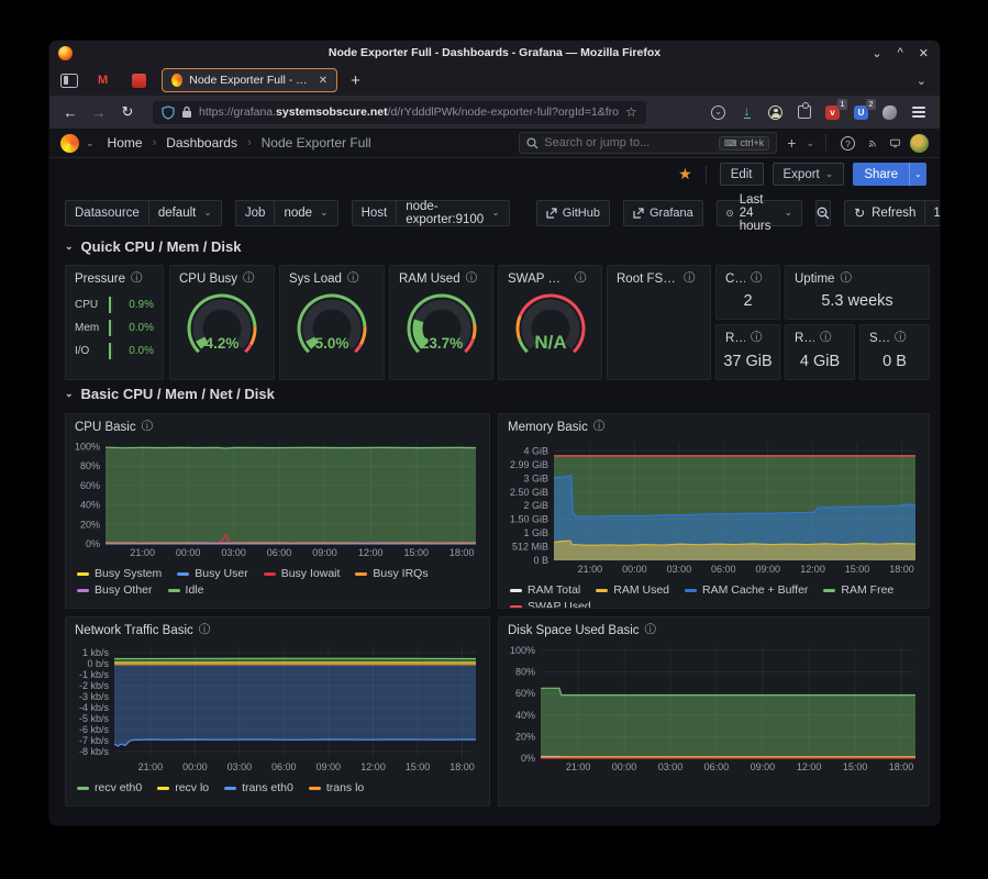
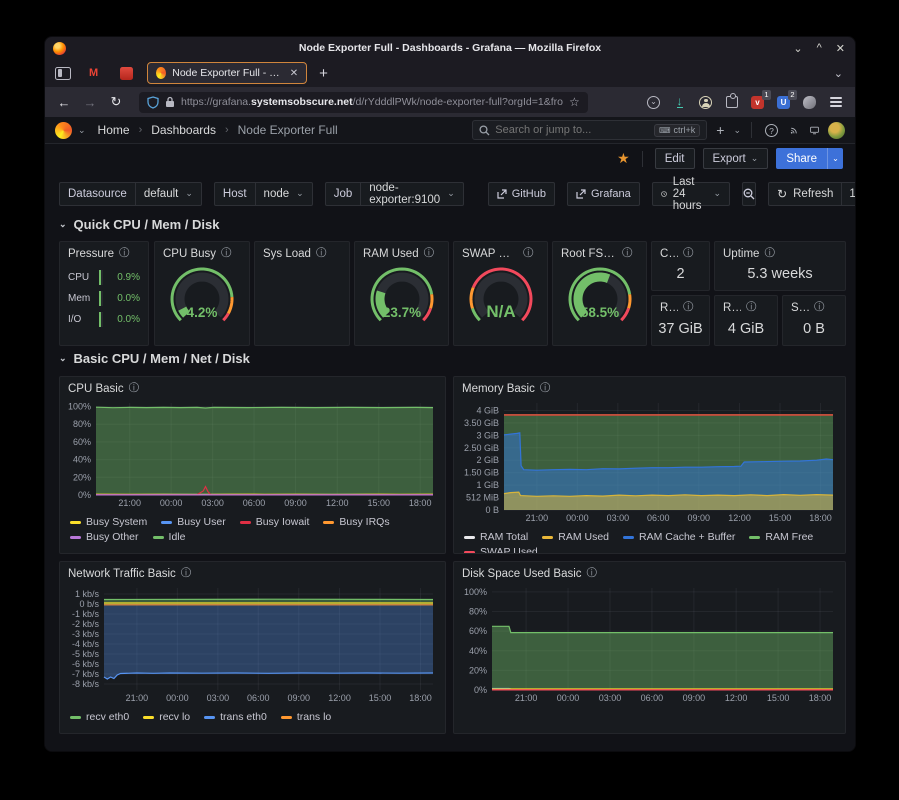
  Node Exporter Full - Dashboards - Grafana — Mozilla Firefox
  ⌄
  ^
  ✕
  M
  Node Exporter Full - Da
  ✕
  +
  ⌄
  ←
  →
  ↻
  https://grafana.systemsobscure.net/d/rYdddlPWk/node-exporter-full?orgId=1&fro
  ☆
  ⌄
  ↓
  v
  1
  U
  2
  ⌄
  Home
  ›
  Dashboards
  ›
  Node Exporter Full
  Search or jump to...
  ⌨
  ctrl+k
  +
  ⌄
  ?
  ★
  Edit
  Export
  ⌄
  Share
  ⌄
  Datasource
  default
  ⌄
- Job
+ Host
  node
  ⌄
- Host
+ Job
  node-exporter:9100
  ⌄
  GitHub
  Grafana
  Last 24 hours
  ⌄
  ↻
  Refresh
  ⌄
  Quick CPU / Mem / Disk
  Pressure
  ⓘ
  CPU
  0.9%
  Mem
  0.0%
  I/O
  0.0%
  CPU Busy
  ⓘ
  4.2%
  Sys Load
  ⓘ
- 5.0%
  RAM Used
  ⓘ
  23.7%
  SWAP Use
  ⓘ
  N/A
  Root FS U
  ⓘ
+ 58.5%
  ⓘ
  2
  Uptime
  ⓘ
  5.3 weeks
  ⓘ
  37 GiB
  ⓘ
  4 GiB
  ⓘ
  0 B
  ⌄
  Basic CPU / Mem / Net / Disk
  CPU Basic
  ⓘ
  21:00
  00:00
  03:00
  06:00
  09:00
  12:00
  15:00
  18:00
  0%
  20%
  40%
  60%
  80%
  100%
  Busy System
  Busy User
  Busy Iowait
  Busy IRQs
  Busy Other
  Idle
  Memory Basic
  ⓘ
  21:00
  00:00
  03:00
  06:00
  09:00
  12:00
  15:00
  18:00
  0 B
  512 MiB
  1 GiB
  1.50 GiB
  2 GiB
  2.50 GiB
  3 GiB
- 2.99 GiB
+ 3.50 GiB
  4 GiB
  RAM Total
  RAM Used
  RAM Cache + Buffer
  RAM Free
  SWAP Used
  Network Traffic Basic
  ⓘ
  21:00
  00:00
  03:00
  06:00
  09:00
  12:00
  15:00
  18:00
  1 kb/s
  0 b/s
  -1 kb/s
  -2 kb/s
  -3 kb/s
  -4 kb/s
  -5 kb/s
  -6 kb/s
  -7 kb/s
  -8 kb/s
  recv eth0
  recv lo
  trans eth0
  trans lo
  Disk Space Used Basic
  ⓘ
  21:00
  00:00
  03:00
  06:00
  09:00
  12:00
  15:00
  18:00
  0%
  20%
  40%
  60%
  80%
  100%
